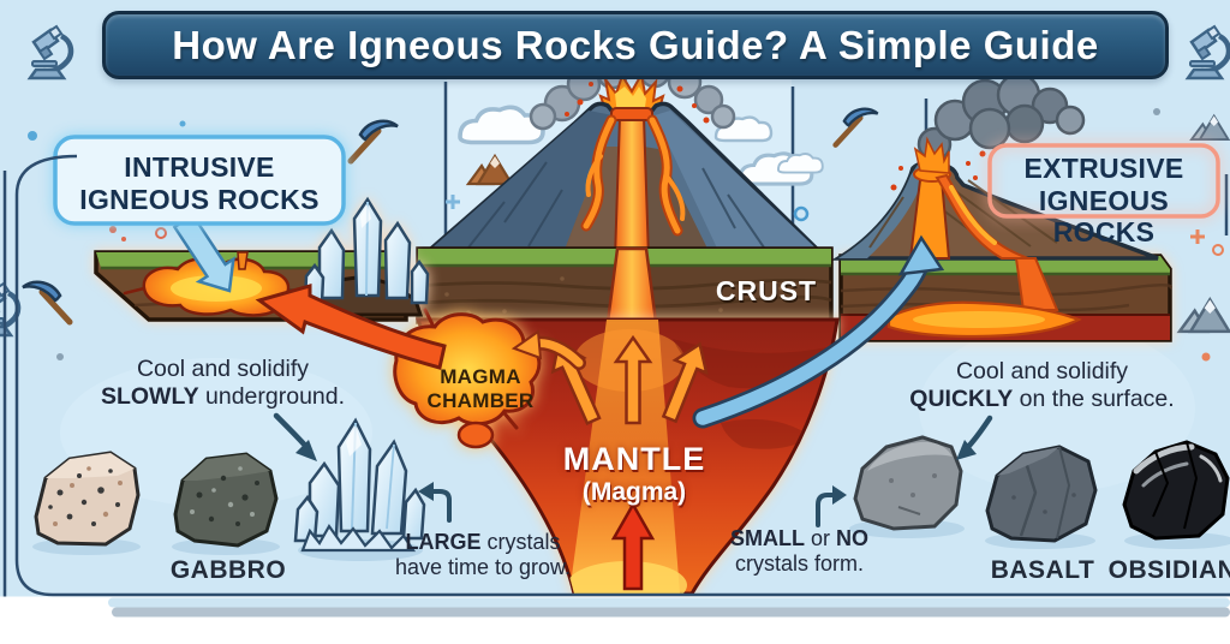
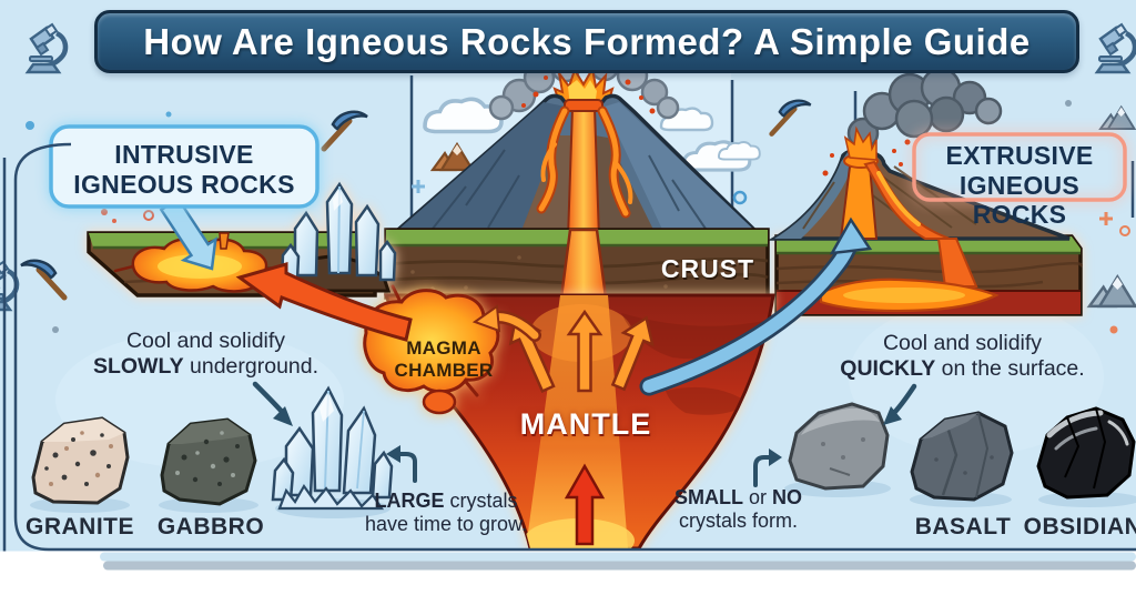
- How Are Igneous Rocks Guide? A Simple Guide
+ How Are Igneous Rocks Formed? A Simple Guide
  INTRUSIVE
  IGNEOUS ROCKS
  EXTRUSIVE
  IGNEOUS ROCKS
  CRUST
  MAGMA
  CHAMBER
  MANTLE
- (Magma)
  Cool and solidify
  SLOWLY underground.
  LARGE crystals
  have time to grow.
  Cool and solidify
  QUICKLY on the surface.
  SMALL or NO
  crystals form.
+ GRANITE
  GABBRO
  BASALT
  OBSIDIAN
